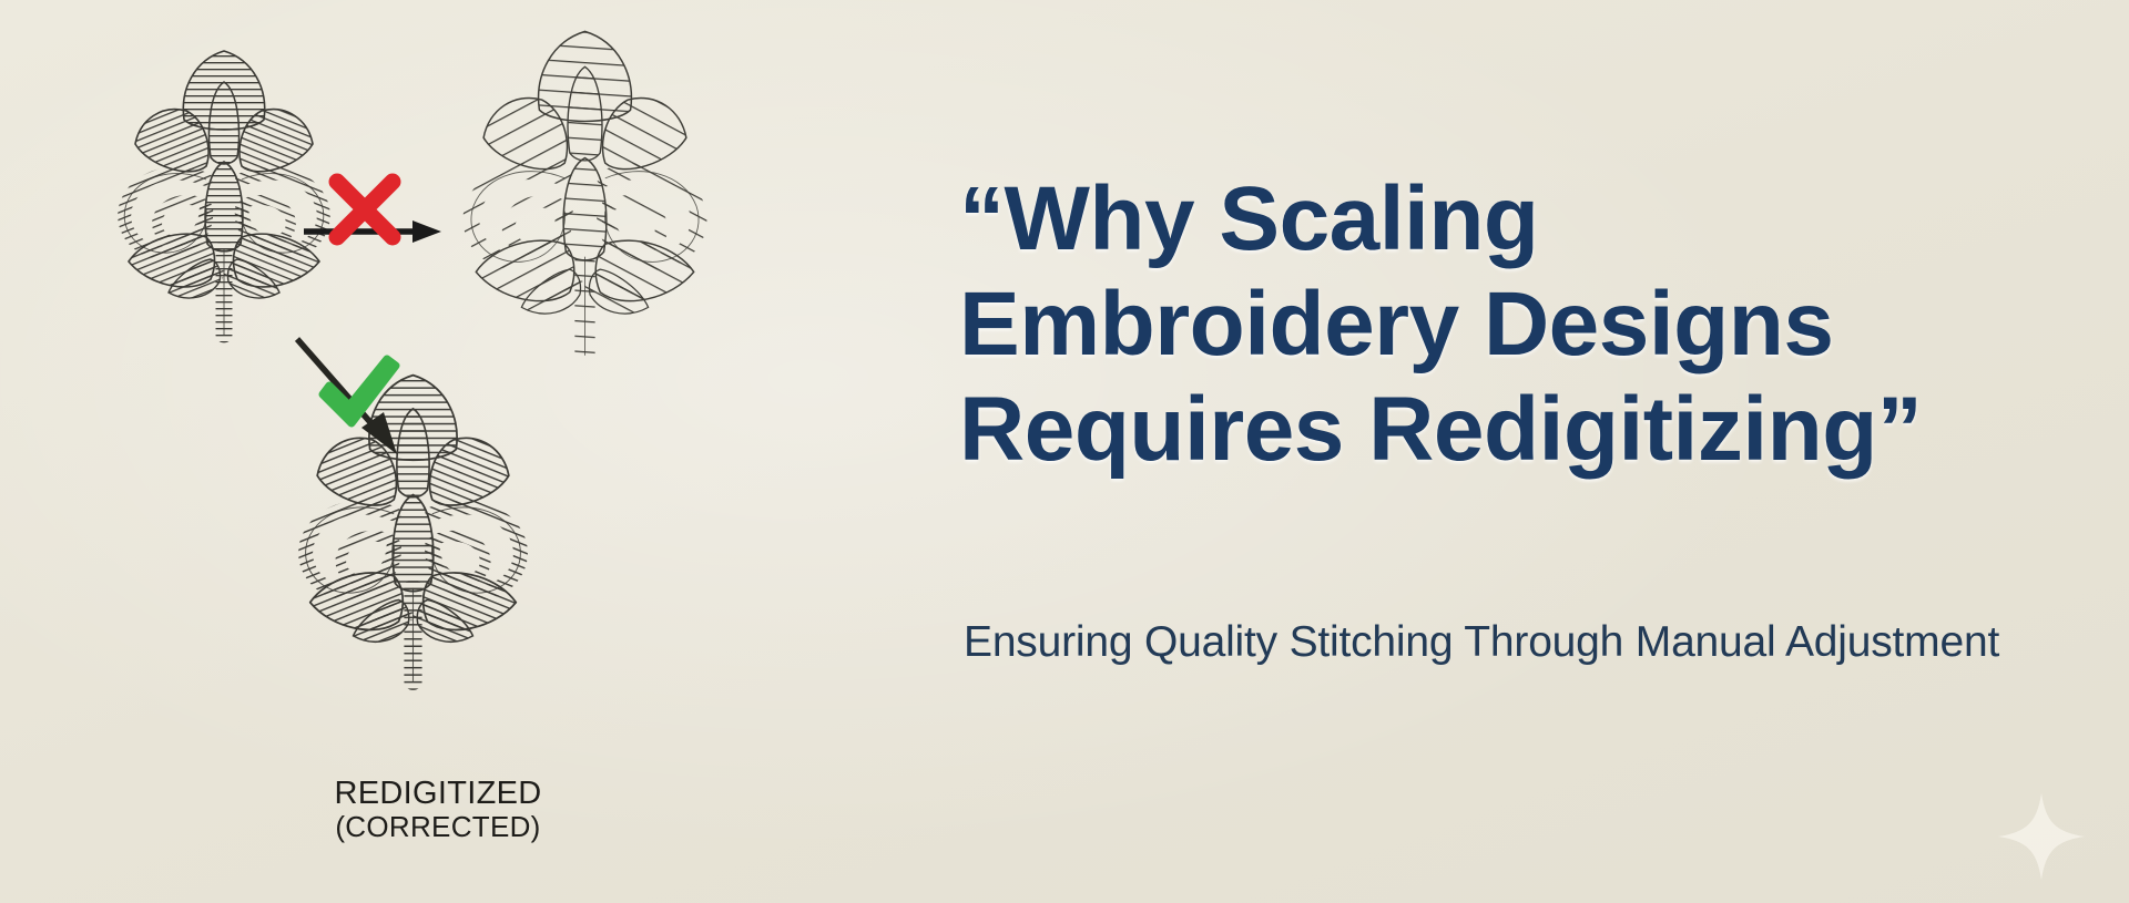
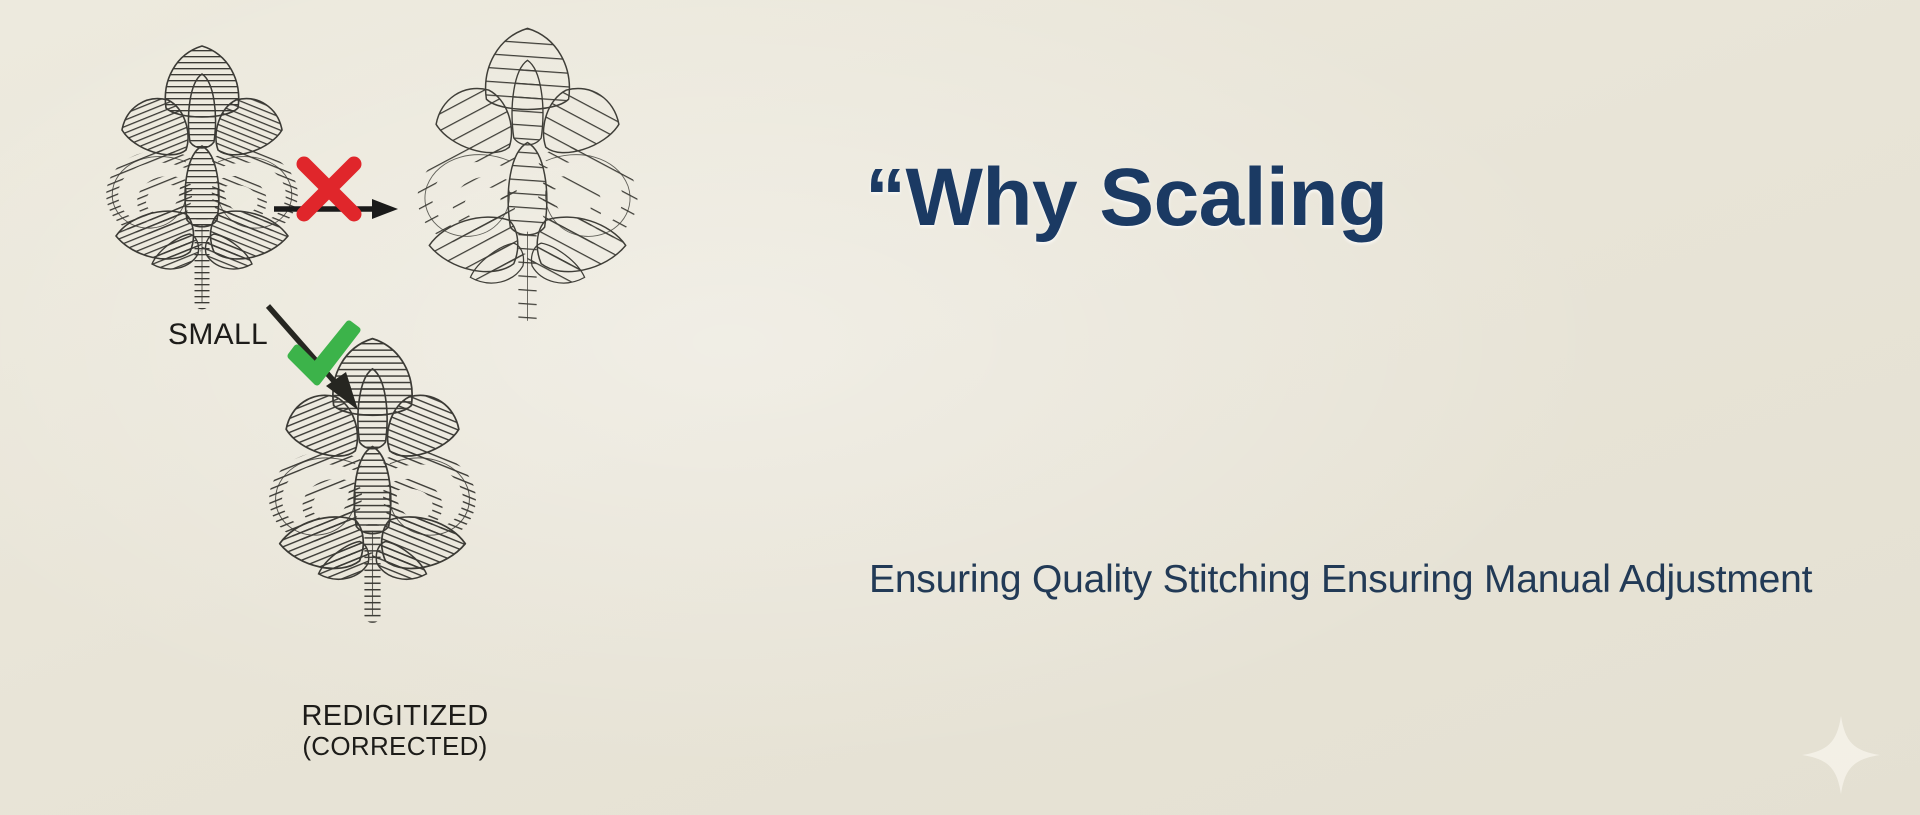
+ SMALL
  REDIGITIZED
  (CORRECTED)
  “Why Scaling
- Embroidery Designs
- Requires Redigitizing”
- Ensuring Quality Stitching Through Manual Adjustment
+ Ensuring Quality Stitching Ensuring Manual Adjustment
